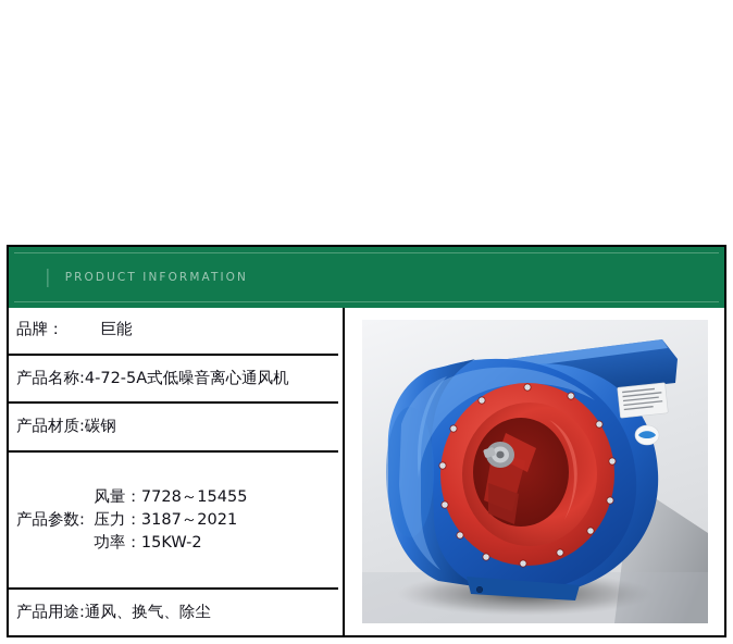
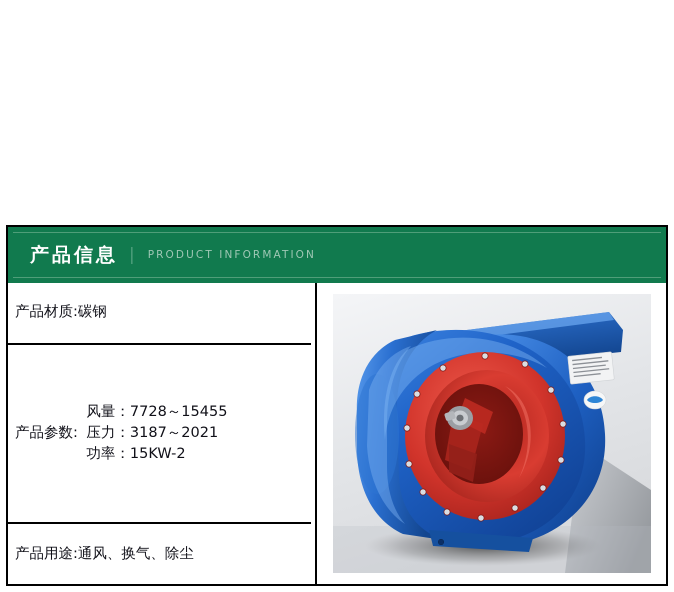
+ 产品信息
  |
  PRODUCT INFORMATION
- 品牌： 巨能
- 产品名称:4-72-5A式低噪音离心通风机
  产品材质:碳钢
  产品参数: 风量：7728～15455 压力：3187～2021 功率：15KW-2
  产品用途:通风、换气、除尘
